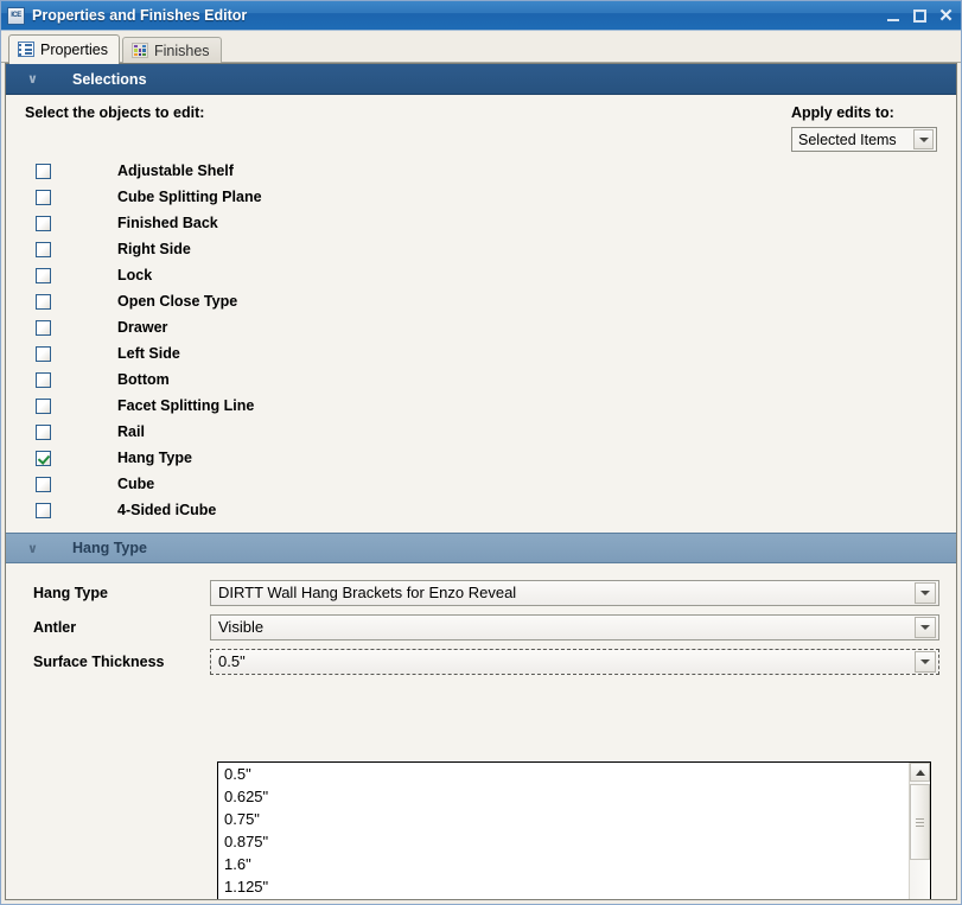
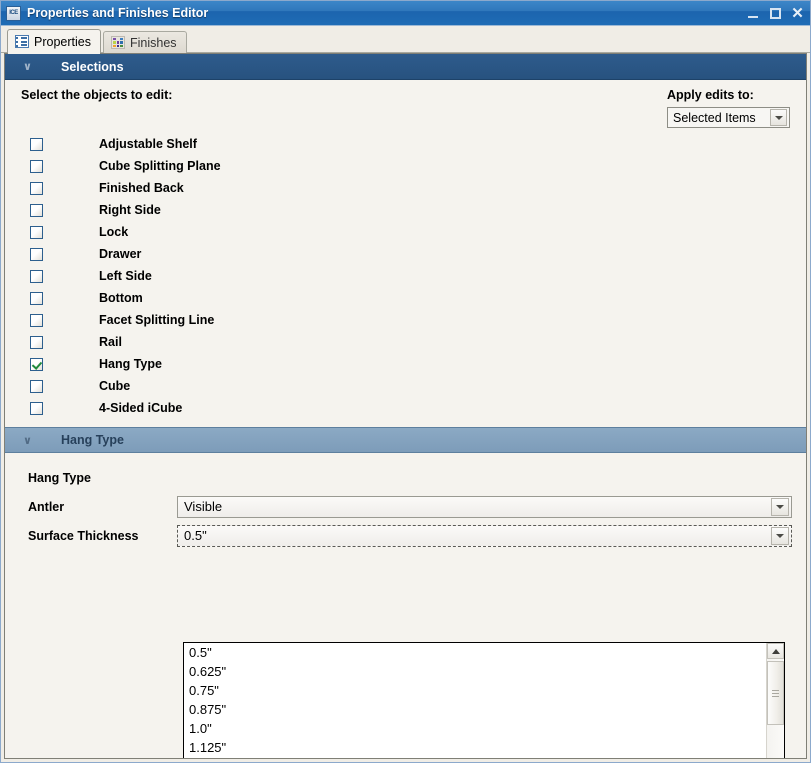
  Properties and Finishes Editor
  ✕
  Properties
  Finishes
  ∨
  Selections
  Select the objects to edit:
  Apply edits to:
  Selected Items
  Adjustable Shelf
  Cube Splitting Plane
  Finished Back
  Right Side
  Lock
- Open Close Type
  Drawer
  Left Side
  Bottom
  Facet Splitting Line
  Rail
  Hang Type
  Cube
  4-Sided iCube
  ∨
  Hang Type
  Hang Type
- DIRTT Wall Hang Brackets for Enzo Reveal
  Antler
  Visible
  Surface Thickness
  0.5"
  0.5"
  0.625"
  0.75"
  0.875"
- 1.6"
+ 1.0"
  1.125"
